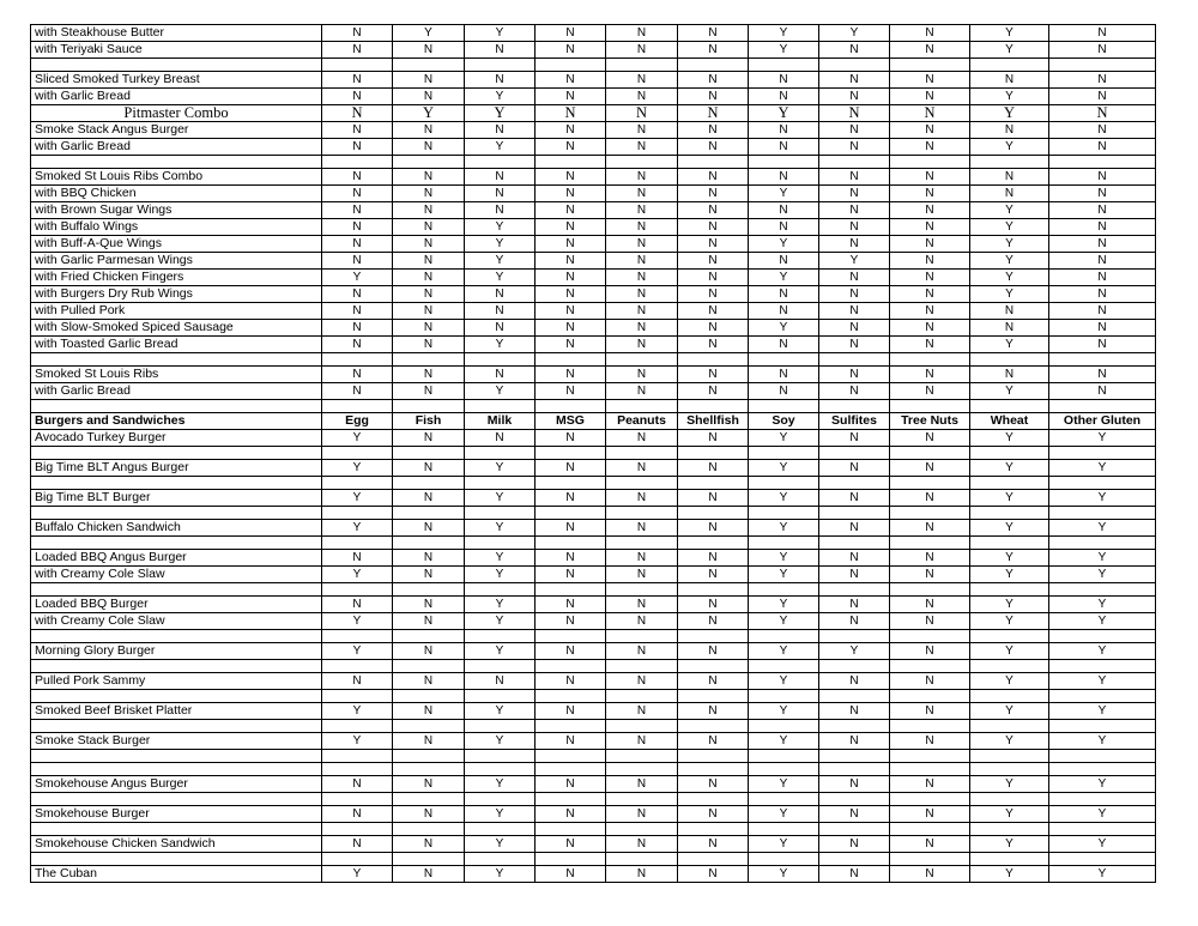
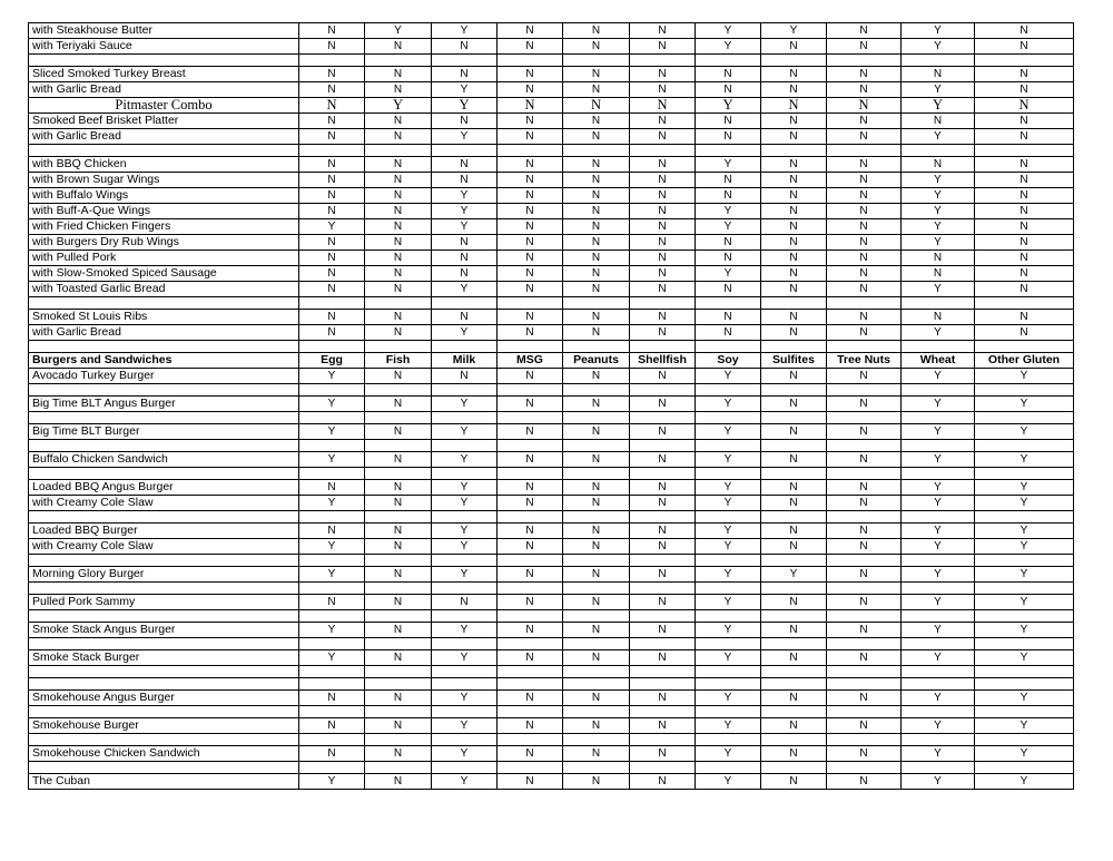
  with Steakhouse Butter	N	Y	Y	N	N	N	Y	Y	N	Y	N
  with Teriyaki Sauce	N	N	N	N	N	N	Y	N	N	Y	N
  Sliced Smoked Turkey Breast	N	N	N	N	N	N	N	N	N	N	N
  with Garlic Bread	N	N	Y	N	N	N	N	N	N	Y	N
  Pitmaster Combo	N	Y	Y	N	N	N	Y	N	N	Y	N
- Smoke Stack Angus Burger	N	N	N	N	N	N	N	N	N	N	N
+ Smoked Beef Brisket Platter	N	N	N	N	N	N	N	N	N	N	N
  with Garlic Bread	N	N	Y	N	N	N	N	N	N	Y	N
- Smoked St Louis Ribs Combo	N	N	N	N	N	N	N	N	N	N	N
  with BBQ Chicken	N	N	N	N	N	N	Y	N	N	N	N
  with Brown Sugar Wings	N	N	N	N	N	N	N	N	N	Y	N
  with Buffalo Wings	N	N	Y	N	N	N	N	N	N	Y	N
  with Buff-A-Que Wings	N	N	Y	N	N	N	Y	N	N	Y	N
- with Garlic Parmesan Wings	N	N	Y	N	N	N	N	Y	N	Y	N
  with Fried Chicken Fingers	Y	N	Y	N	N	N	Y	N	N	Y	N
  with Burgers Dry Rub Wings	N	N	N	N	N	N	N	N	N	Y	N
  with Pulled Pork	N	N	N	N	N	N	N	N	N	N	N
  with Slow-Smoked Spiced Sausage	N	N	N	N	N	N	Y	N	N	N	N
  with Toasted Garlic Bread	N	N	Y	N	N	N	N	N	N	Y	N
  Smoked St Louis Ribs	N	N	N	N	N	N	N	N	N	N	N
  with Garlic Bread	N	N	Y	N	N	N	N	N	N	Y	N
  Burgers and Sandwiches	Egg	Fish	Milk	MSG	Peanuts	Shellfish	Soy	Sulfites	Tree Nuts	Wheat	Other Gluten
  Avocado Turkey Burger	Y	N	N	N	N	N	Y	N	N	Y	Y
  Big Time BLT Angus Burger	Y	N	Y	N	N	N	Y	N	N	Y	Y
  Big Time BLT Burger	Y	N	Y	N	N	N	Y	N	N	Y	Y
  Buffalo Chicken Sandwich	Y	N	Y	N	N	N	Y	N	N	Y	Y
  Loaded BBQ Angus Burger	N	N	Y	N	N	N	Y	N	N	Y	Y
  with Creamy Cole Slaw	Y	N	Y	N	N	N	Y	N	N	Y	Y
  Loaded BBQ Burger	N	N	Y	N	N	N	Y	N	N	Y	Y
  with Creamy Cole Slaw	Y	N	Y	N	N	N	Y	N	N	Y	Y
  Morning Glory Burger	Y	N	Y	N	N	N	Y	Y	N	Y	Y
  Pulled Pork Sammy	N	N	N	N	N	N	Y	N	N	Y	Y
- Smoked Beef Brisket Platter	Y	N	Y	N	N	N	Y	N	N	Y	Y
+ Smoke Stack Angus Burger	Y	N	Y	N	N	N	Y	N	N	Y	Y
  Smoke Stack Burger	Y	N	Y	N	N	N	Y	N	N	Y	Y
  Smokehouse Angus Burger	N	N	Y	N	N	N	Y	N	N	Y	Y
  Smokehouse Burger	N	N	Y	N	N	N	Y	N	N	Y	Y
  Smokehouse Chicken Sandwich	N	N	Y	N	N	N	Y	N	N	Y	Y
  The Cuban	Y	N	Y	N	N	N	Y	N	N	Y	Y
